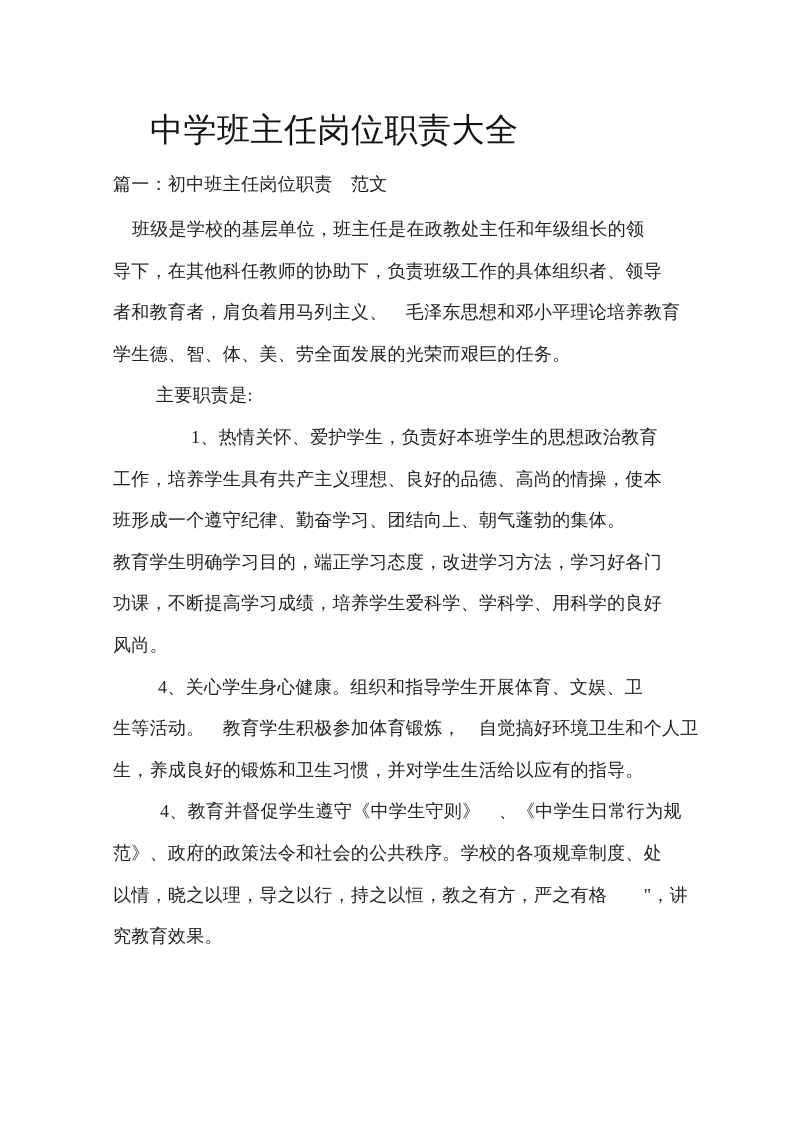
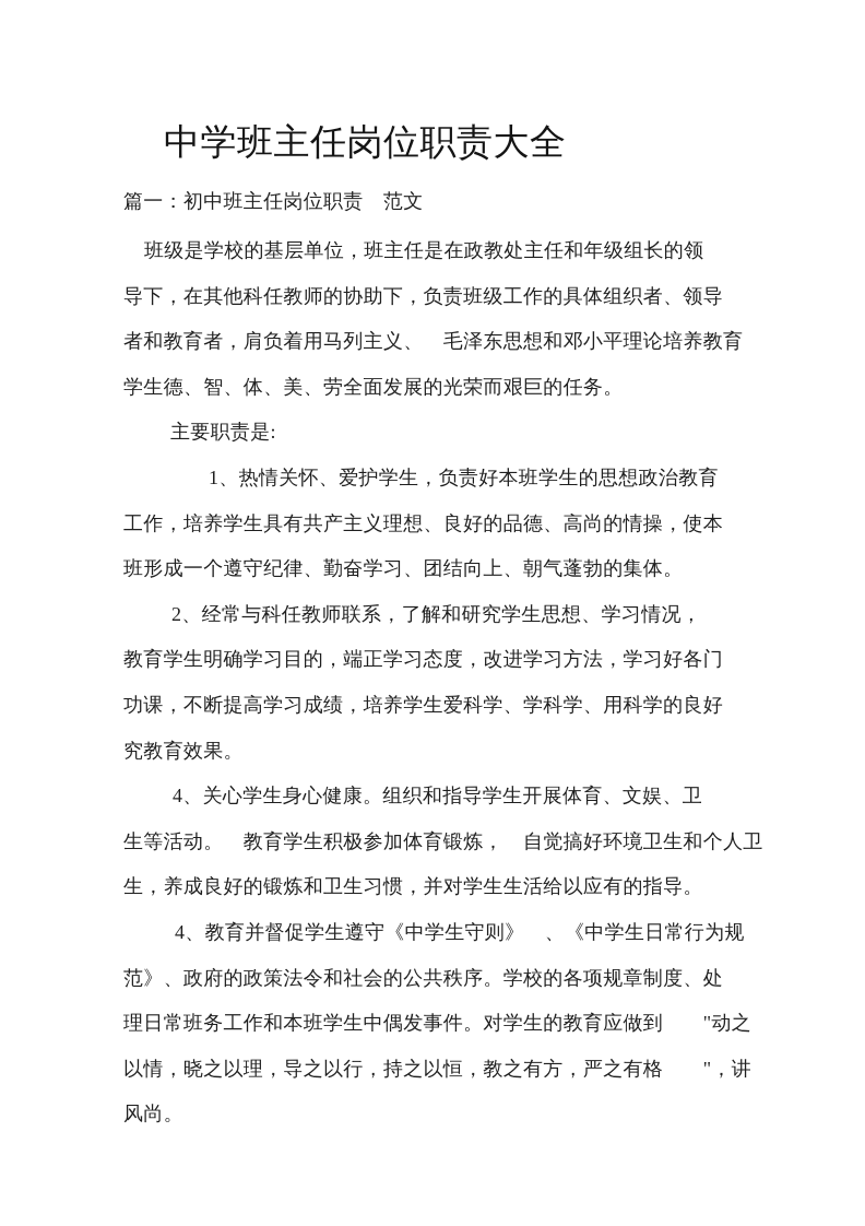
  中学班主任岗位职责大全
  篇一：初中班主任岗位职责 范文
  班级是学校的基层单位，班主任是在政教处主任和年级组长的领
  导下，在其他科任教师的协助下，负责班级工作的具体组织者、领导
  者和教育者，肩负着用马列主义、 毛泽东思想和邓小平理论培养教育
  学生德、智、体、美、劳全面发展的光荣而艰巨的任务。
  主要职责是:
  1、热情关怀、爱护学生，负责好本班学生的思想政治教育
  工作，培养学生具有共产主义理想、良好的品德、高尚的情操，使本
  班形成一个遵守纪律、勤奋学习、团结向上、朝气蓬勃的集体。
+ 2、经常与科任教师联系，了解和研究学生思想、学习情况，
  教育学生明确学习目的，端正学习态度，改进学习方法，学习好各门
  功课，不断提高学习成绩，培养学生爱科学、学科学、用科学的良好
- 风尚。
+ 究教育效果。
  4、关心学生身心健康。组织和指导学生开展体育、文娱、卫
  生等活动。 教育学生积极参加体育锻炼， 自觉搞好环境卫生和个人卫
  生，养成良好的锻炼和卫生习惯，并对学生生活给以应有的指导。
  4、教育并督促学生遵守《中学生守则》 、《中学生日常行为规
  范》、政府的政策法令和社会的公共秩序。学校的各项规章制度、处
+ 理日常班务工作和本班学生中偶发事件。对学生的教育应做到 "动之
  以情，晓之以理，导之以行，持之以恒，教之有方，严之有格 "，讲
- 究教育效果。
+ 风尚。
